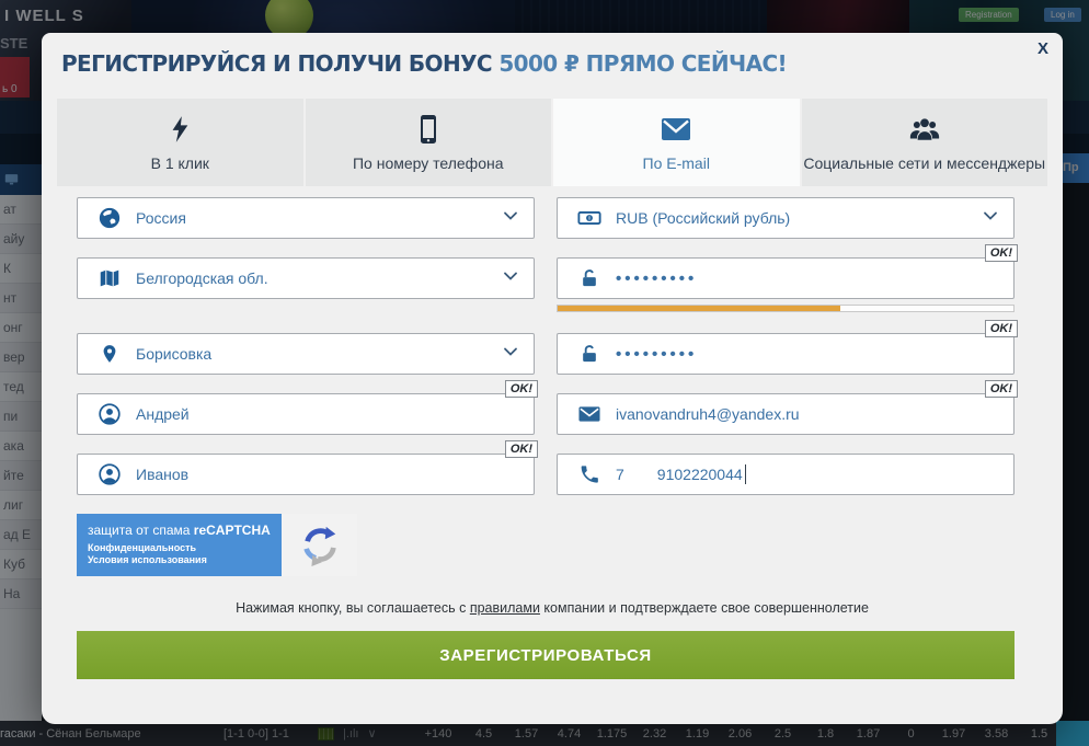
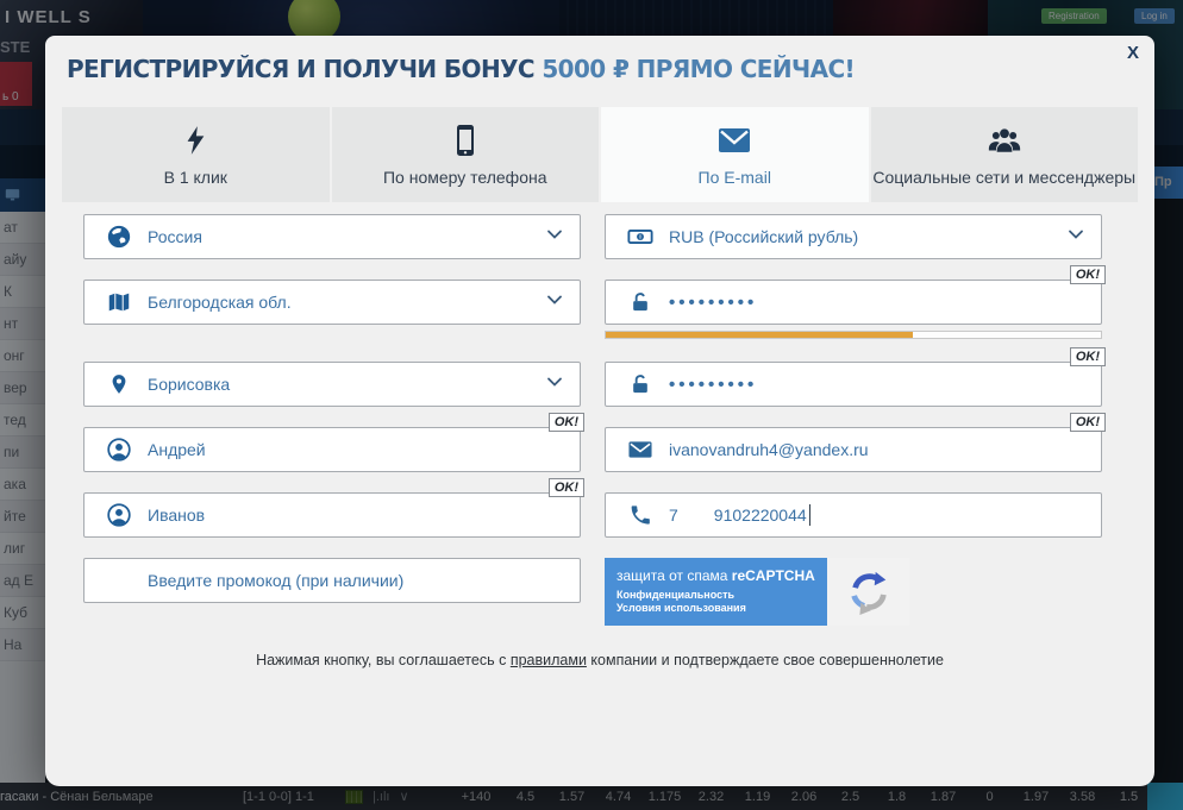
  I WELL S
  STE
  ь 0
  Registration
  Log in
  Пр
  ат
  айу
  К
  нт
  онг
  вер
  тед
  пи
  ака
  йте
  лиг
  ад Е
  Куб
  На
  гасаки - Сёнан Бельмаре
  [1-1 0-0] 1-1
  |.ılı
  ∨
  +140
  4.5
  1.57
  4.74
  1.175
  2.32
  1.19
  2.06
  2.5
  1.8
  1.87
  0
  1.97
  3.58
  1.5
  X
  РЕГИСТРИРУЙСЯ И ПОЛУЧИ БОНУС 5000 ₽ ПРЯМО СЕЙЧАС!
  В 1 клик
  По номеру телефона
  По E-mail
  Социальные сети и мессенджеры
  Россия
  RUB (Российский рубль)
  Белгородская обл.
  •••••••••
  OK!
  Борисовка
  •••••••••
  OK!
  Андрей
  OK!
  ivanovandruh4@yandex.ru
  OK!
  Иванов
  OK!
  7
  9102220044
+ Введите промокод (при наличии)
  защита от спама reCAPTCHA
  Конфиденциальность Условия использования
  Нажимая кнопку, вы соглашаетесь с правилами компании и подтверждаете свое совершеннолетие
- ЗАРЕГИСТРИРОВАТЬСЯ
